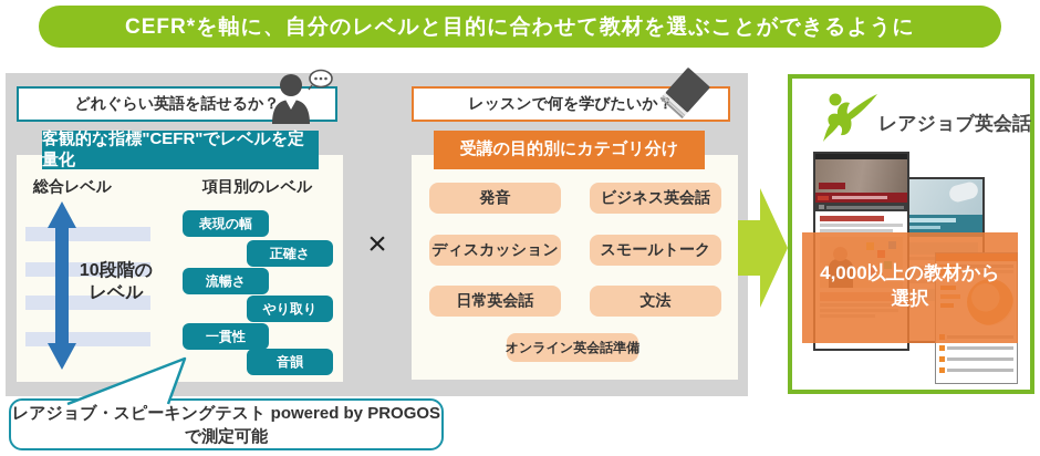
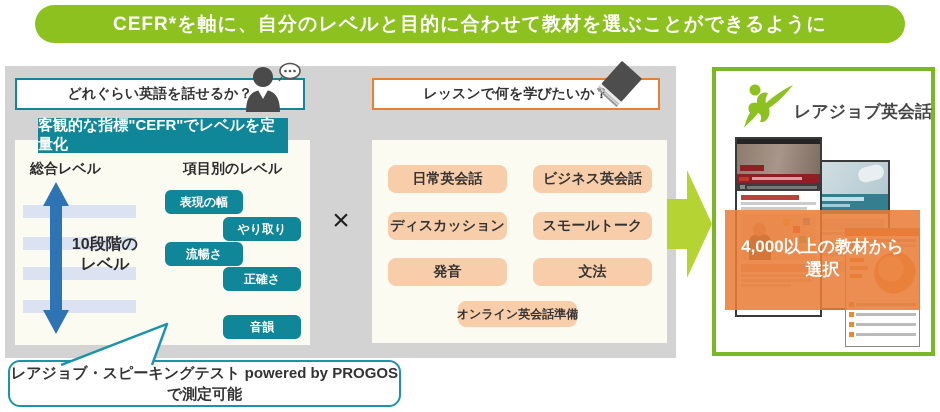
  CEFR*を軸に、自分のレベルと目的に合わせて教材を選ぶことができるように
  どれぐらい英語を話せるか？
  客観的な指標"CEFR"でレベルを定量化
  総合レベル
  項目別のレベル
  10段階の
  レベル
  表現の幅
- 正確さ
+ やり取り
  流暢さ
- やり取り
+ 正確さ
- 一貫性
  音韻
  ×
  レッスンで何を学びたいか
- 受講の目的別にカテゴリ分け
- 発音
+ 日常英会話
  ビジネス英会話
  ディスカッション
  スモールトーク
- 日常英会話
+ 発音
  文法
  オンライン英会話準備
  レアジョブ・スピーキングテスト powered by PROGOS
  で測定可能
  レアジョブ英会話
  4,000以上の教材から
  選択
